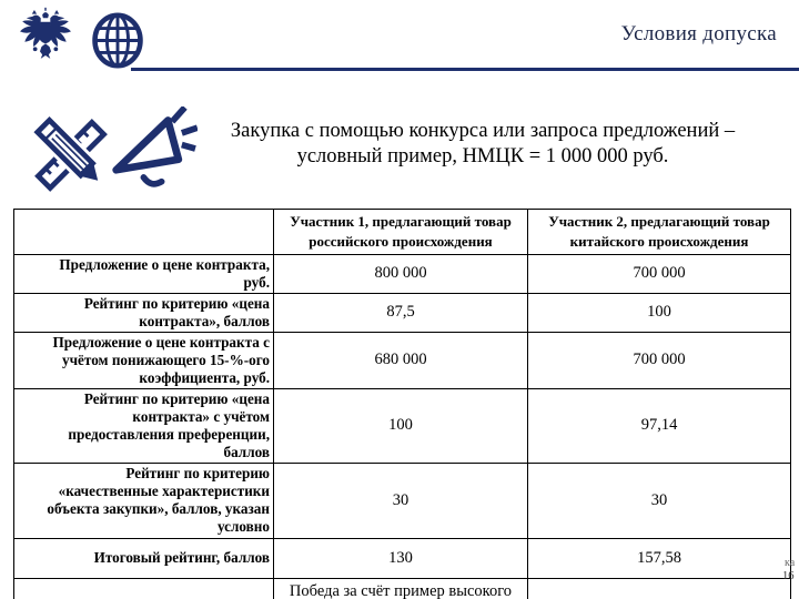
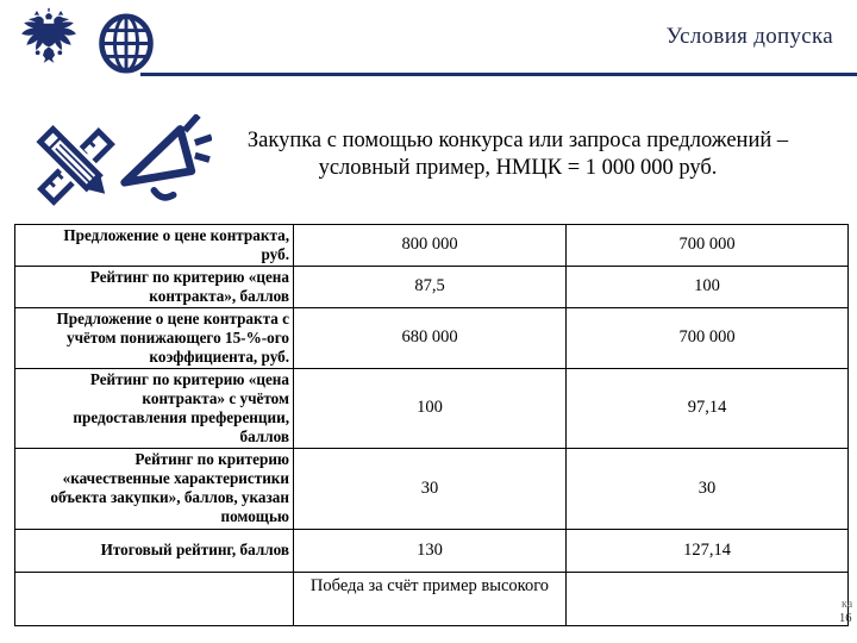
  Условия допуска
  Закупка с помощью конкурса или запроса предложений –
  условный пример, НМЦК = 1 000 000 руб.
- 	Участник 1, предлагающий товар российского происхождения	Участник 2, предлагающий товар китайского происхождения
  Предложение о цене контракта, руб.	800 000	700 000
  Рейтинг по критерию «цена контракта», баллов	87,5	100
  Предложение о цене контракта с учётом понижающего 15-%-ого коэффициента, руб.	680 000	700 000
  Рейтинг по критерию «цена контракта» с учётом предоставления преференции, баллов	100	97,14
- Рейтинг по критерию «качественные характеристики объекта закупки», баллов, указан условно	30	30
+ Рейтинг по критерию «качественные характеристики объекта закупки», баллов, указан помощью	30	30
- Итоговый рейтинг, баллов	130	157,58
+ Итоговый рейтинг, баллов	130	127,14
  	Победа за счёт пример высокого
  ка
  16
